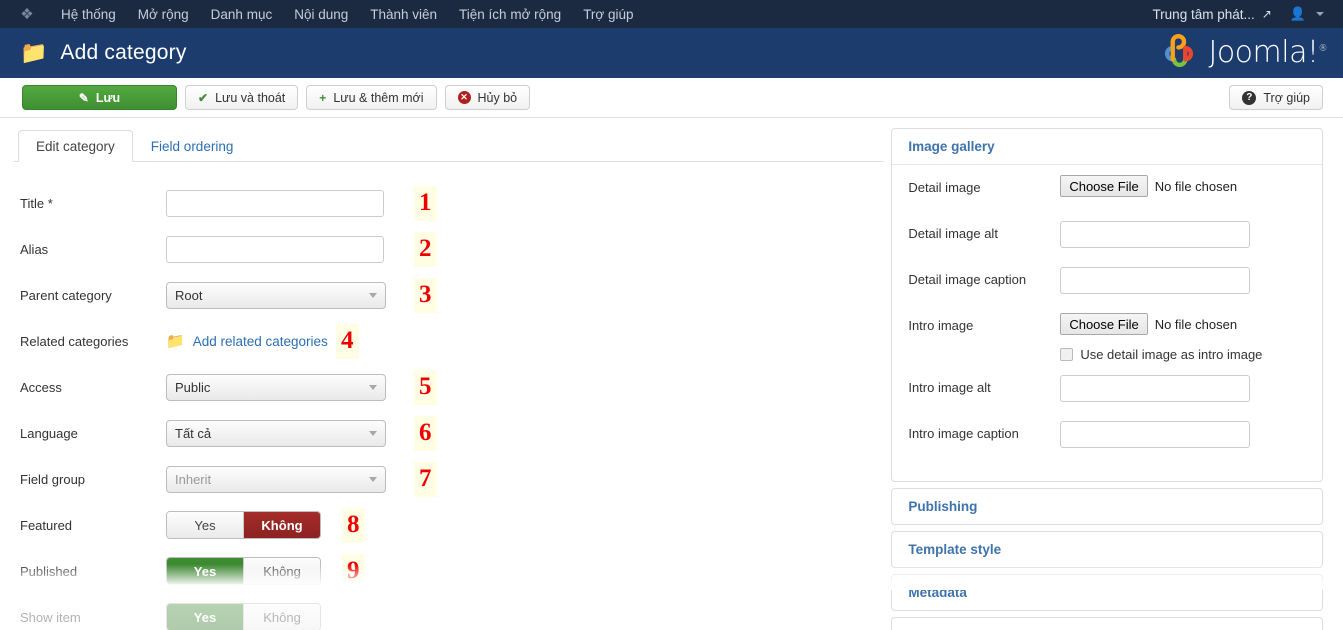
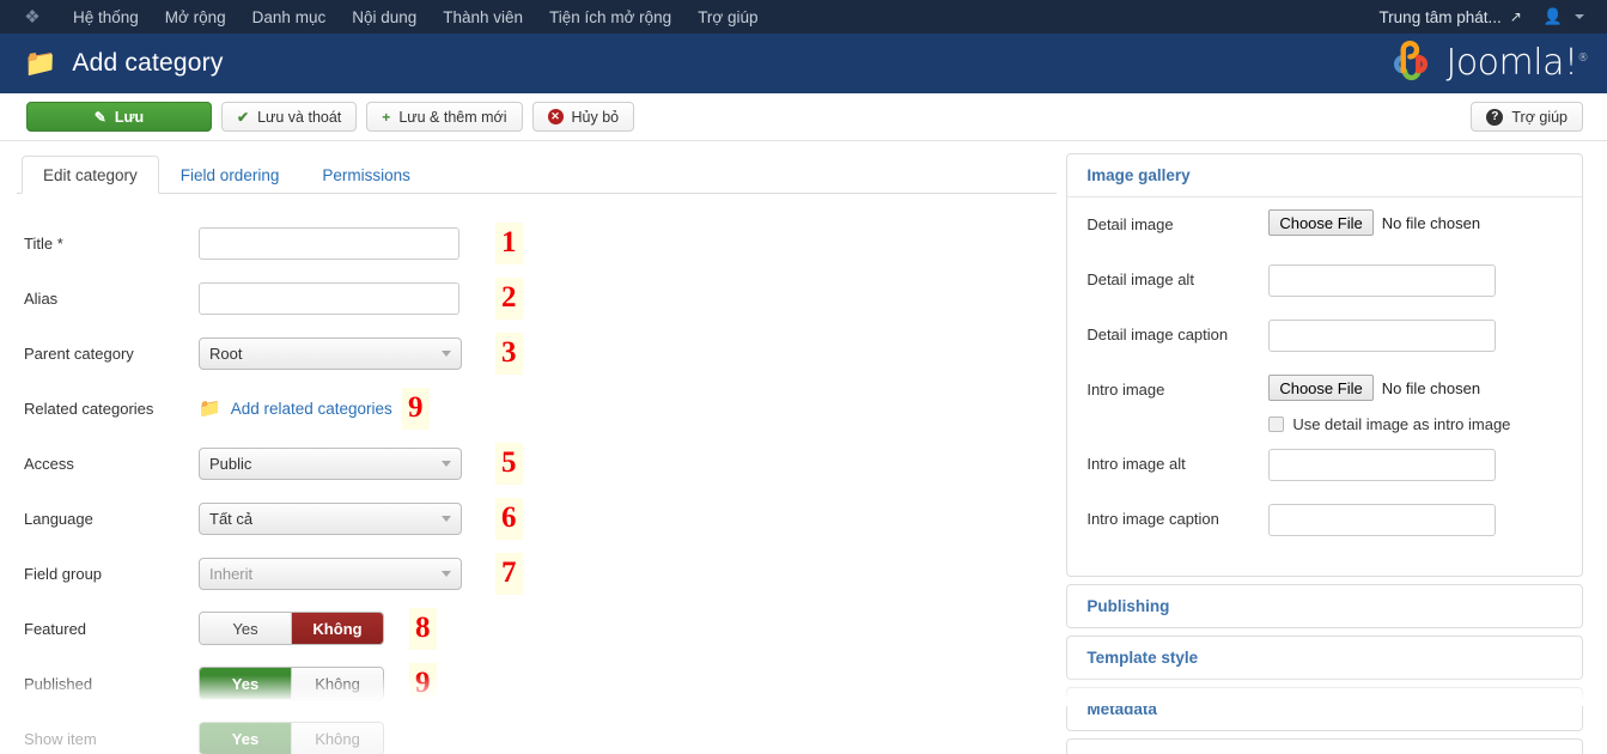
  ❖
  Hệ thống
  Mở rộng
  Danh mục
  Nội dung
  Thành viên
  Tiện ích mở rộng
  Trợ giúp
  Trung tâm phát...
  ↗
  👤
  📁
  Add category
  Joomla!®
  ✎
  Lưu
  ✔
  Lưu và thoát
  +
  Lưu & thêm mới
  ✕
  Hủy bỏ
  ?
  Trợ giúp
  Edit category
  Field ordering
+ Permissions
  Title *
  1
  Alias
  2
  Parent category
  Root
  3
  Related categories
  📁
  Add related categories
- 4
+ 9
  Access
  Public
  5
  Language
  Tất cả
  6
  Field group
  Inherit
  7
  Featured
  Yes
  Không
  8
  Show item
  Yes
  Không
  Image gallery
  Detail image
  Choose File
  No file chosen
  Detail image alt
  Detail image caption
  Intro image
  Choose File
  No file chosen
  Use detail image as intro image
  Intro image alt
  Intro image caption
  Publishing
  Template style
  Metadata
